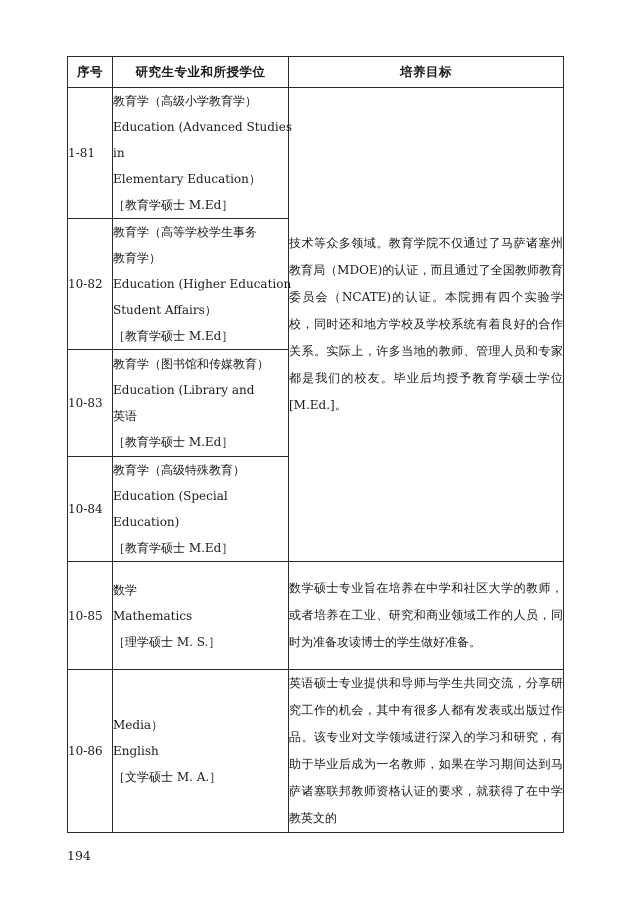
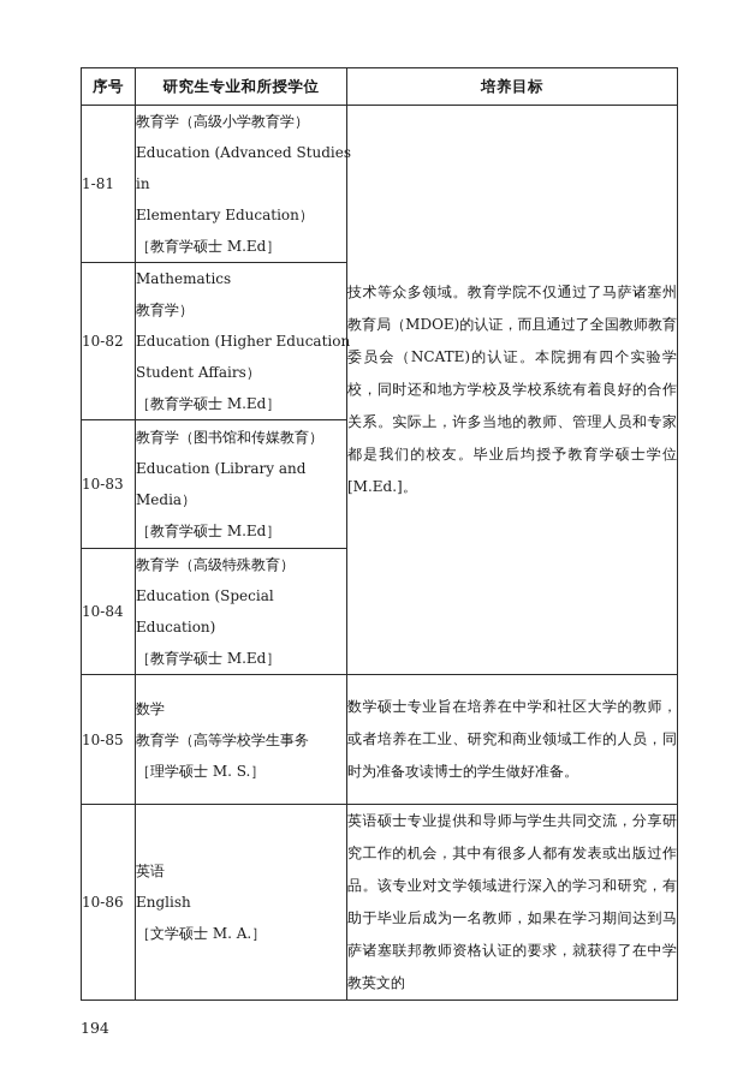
  序号	研究生专业和所授学位	培养目标
  1-81	教育学（高级小学教育学） Education (Advanced Studies in Elementary Education） ［教育学硕士 M.Ed］	技术等众多领域。教育学院不仅通过了马萨诸塞州教育局（MDOE)的认证，而且通过了全国教师教育委员会（NCATE)的认证。本院拥有四个实验学校，同时还和地方学校及学校系统有着良好的合作关系。实际上，许多当地的教师、管理人员和专家都是我们的校友。毕业后均授予教育学硕士学位[M.Ed.]。
- 10-82	教育学（高等学校学生事务 教育学） Education (Higher Education Student Affairs） ［教育学硕士 M.Ed］
+ 10-82	Mathematics 教育学） Education (Higher Education Student Affairs） ［教育学硕士 M.Ed］
- 10-83	教育学（图书馆和传媒教育） Education (Library and 英语 ［教育学硕士 M.Ed］
+ 10-83	教育学（图书馆和传媒教育） Education (Library and Media） ［教育学硕士 M.Ed］
  10-84	教育学（高级特殊教育） Education (Special Education) ［教育学硕士 M.Ed］
- 10-85	数学 Mathematics ［理学硕士 M. S.］	数学硕士专业旨在培养在中学和社区大学的教师，或者培养在工业、研究和商业领域工作的人员，同时为准备攻读博士的学生做好准备。
+ 10-85	数学 教育学（高等学校学生事务 ［理学硕士 M. S.］	数学硕士专业旨在培养在中学和社区大学的教师，或者培养在工业、研究和商业领域工作的人员，同时为准备攻读博士的学生做好准备。
- 10-86	Media） English ［文学硕士 M. A.］	英语硕士专业提供和导师与学生共同交流，分享研究工作的机会，其中有很多人都有发表或出版过作品。该专业对文学领域进行深入的学习和研究，有助于毕业后成为一名教师，如果在学习期间达到马萨诸塞联邦教师资格认证的要求，就获得了在中学教英文的
+ 10-86	英语 English ［文学硕士 M. A.］	英语硕士专业提供和导师与学生共同交流，分享研究工作的机会，其中有很多人都有发表或出版过作品。该专业对文学领域进行深入的学习和研究，有助于毕业后成为一名教师，如果在学习期间达到马萨诸塞联邦教师资格认证的要求，就获得了在中学教英文的
  194
